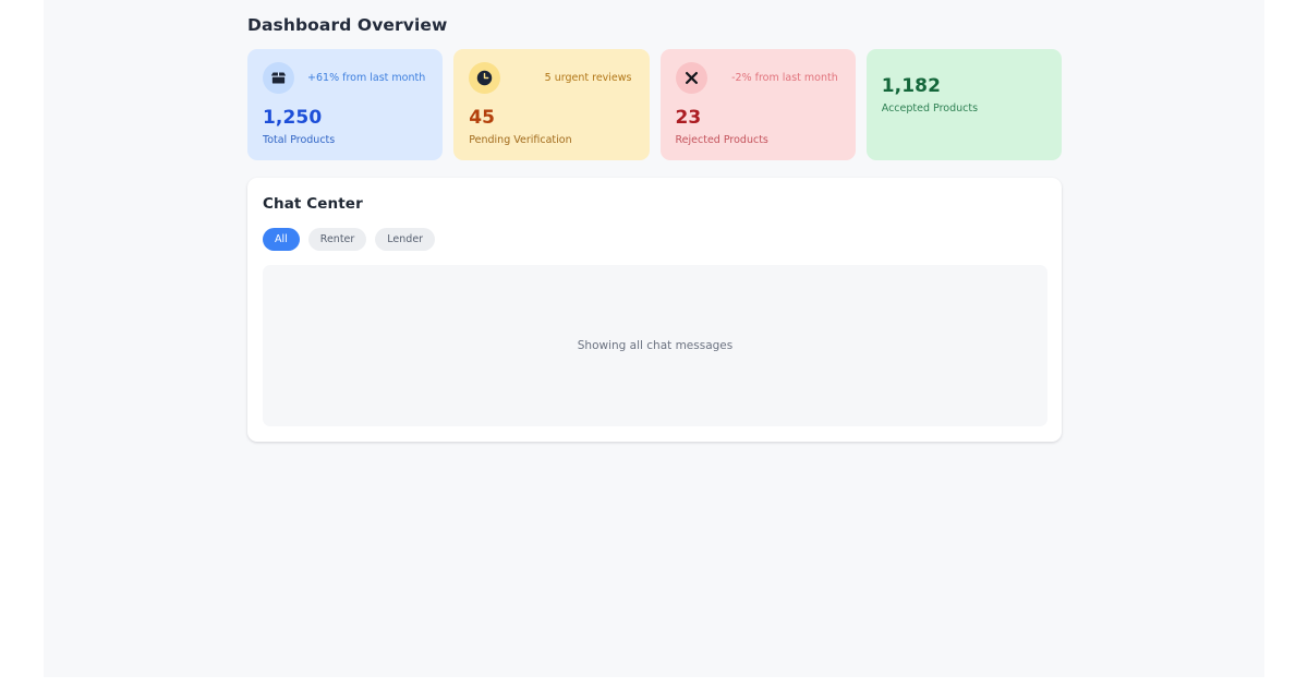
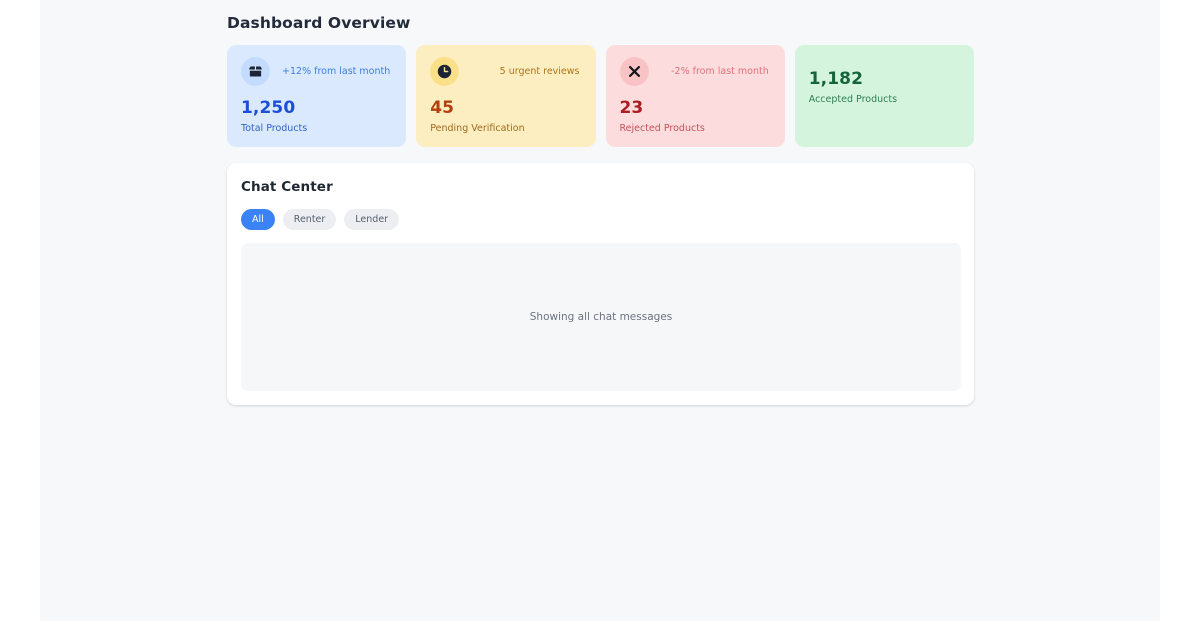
  Dashboard Overview
- +61% from last month
+ +12% from last month
  1,250
  Total Products
  5 urgent reviews
  45
  Pending Verification
  -2% from last month
  23
  Rejected Products
  1,182
  Accepted Products
  Chat Center
  All
  Renter
  Lender
  Showing all chat messages
